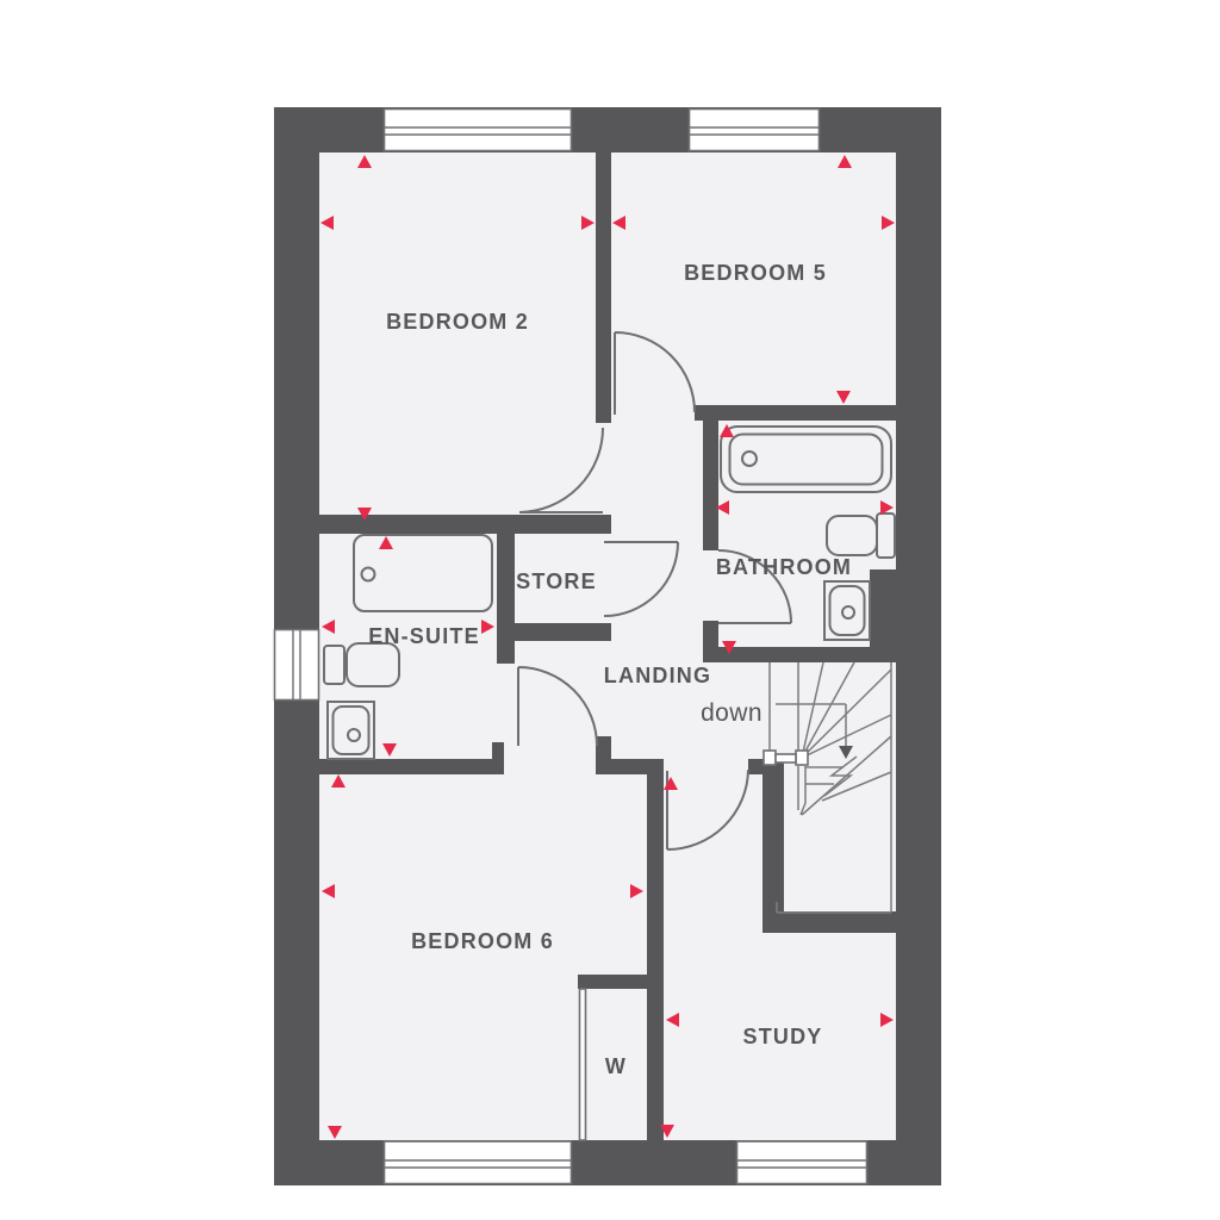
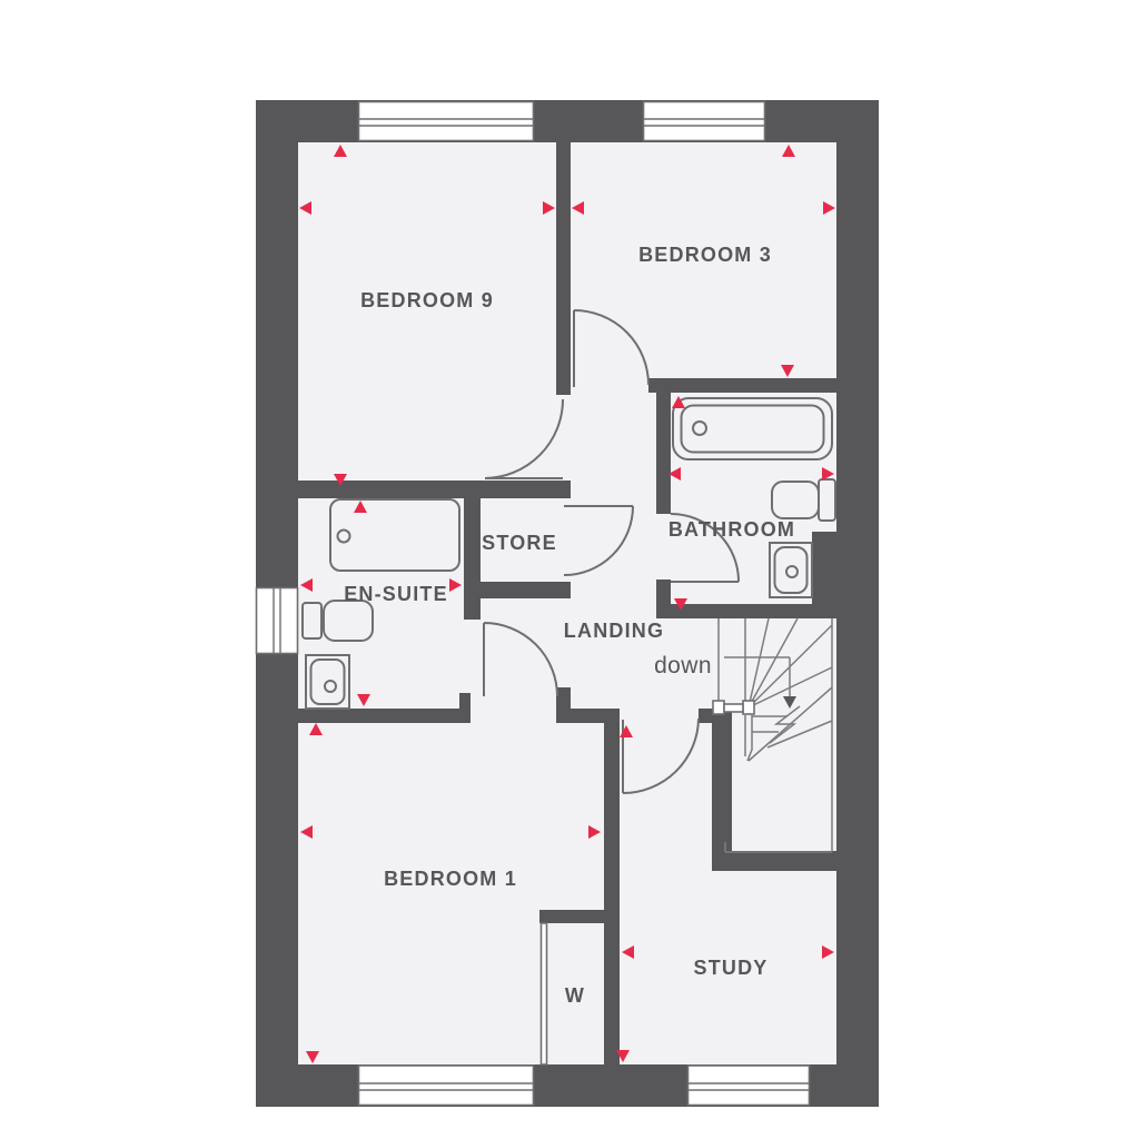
- BEDROOM 2
+ BEDROOM 9
- BEDROOM 5
+ BEDROOM 3
  BATHROOM
  EN-SUITE
  STORE
  LANDING
  down
- BEDROOM 6
+ BEDROOM 1
  STUDY
  W
